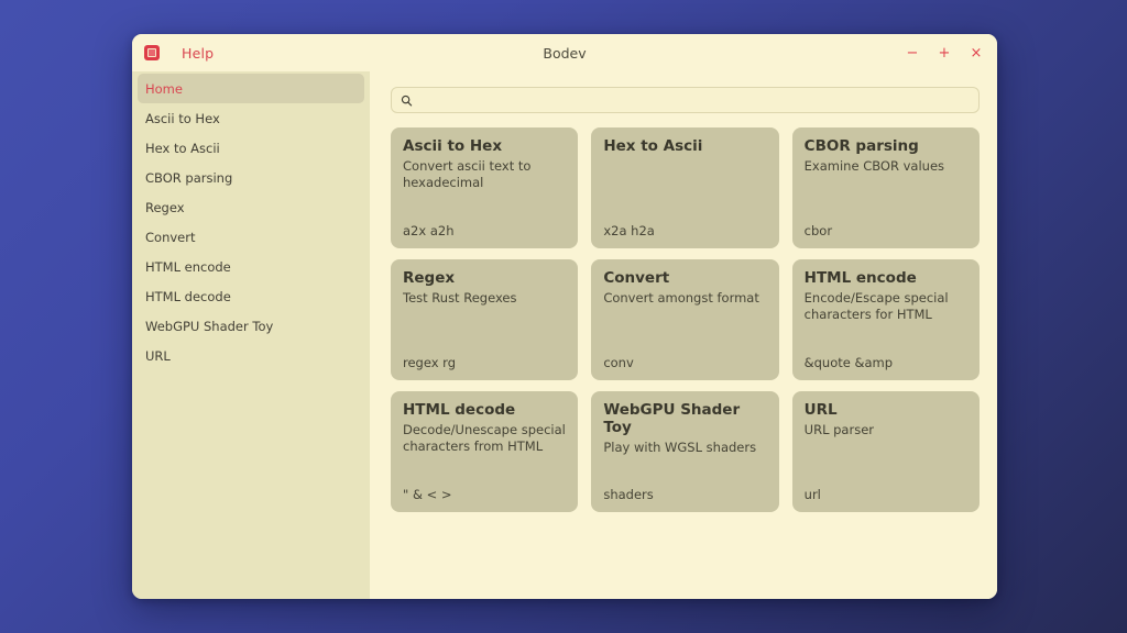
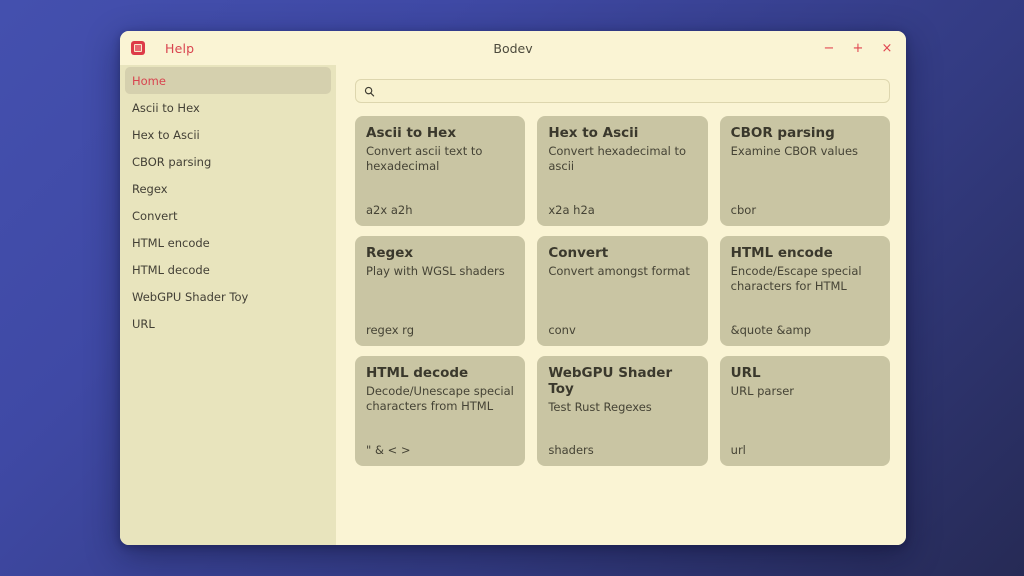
  Help
  Bodev
  −
  +
  ×
  Home
  Ascii to Hex
  Hex to Ascii
  CBOR parsing
  Regex
  Convert
  HTML encode
  HTML decode
  WebGPU Shader Toy
  URL
  Ascii to Hex
  Convert ascii text to hexadecimal
  a2x a2h
  Hex to Ascii
+ Convert hexadecimal to ascii
  x2a h2a
  CBOR parsing
  Examine CBOR values
  cbor
  Regex
- Test Rust Regexes
+ Play with WGSL shaders
  regex rg
  Convert
  Convert amongst format
  conv
  HTML encode
  Encode/Escape special characters for HTML
  &quote &amp
  HTML decode
  Decode/Unescape special characters from HTML
  " & < >
  WebGPU Shader Toy
- Play with WGSL shaders
+ Test Rust Regexes
  shaders
  URL
  URL parser
  url
